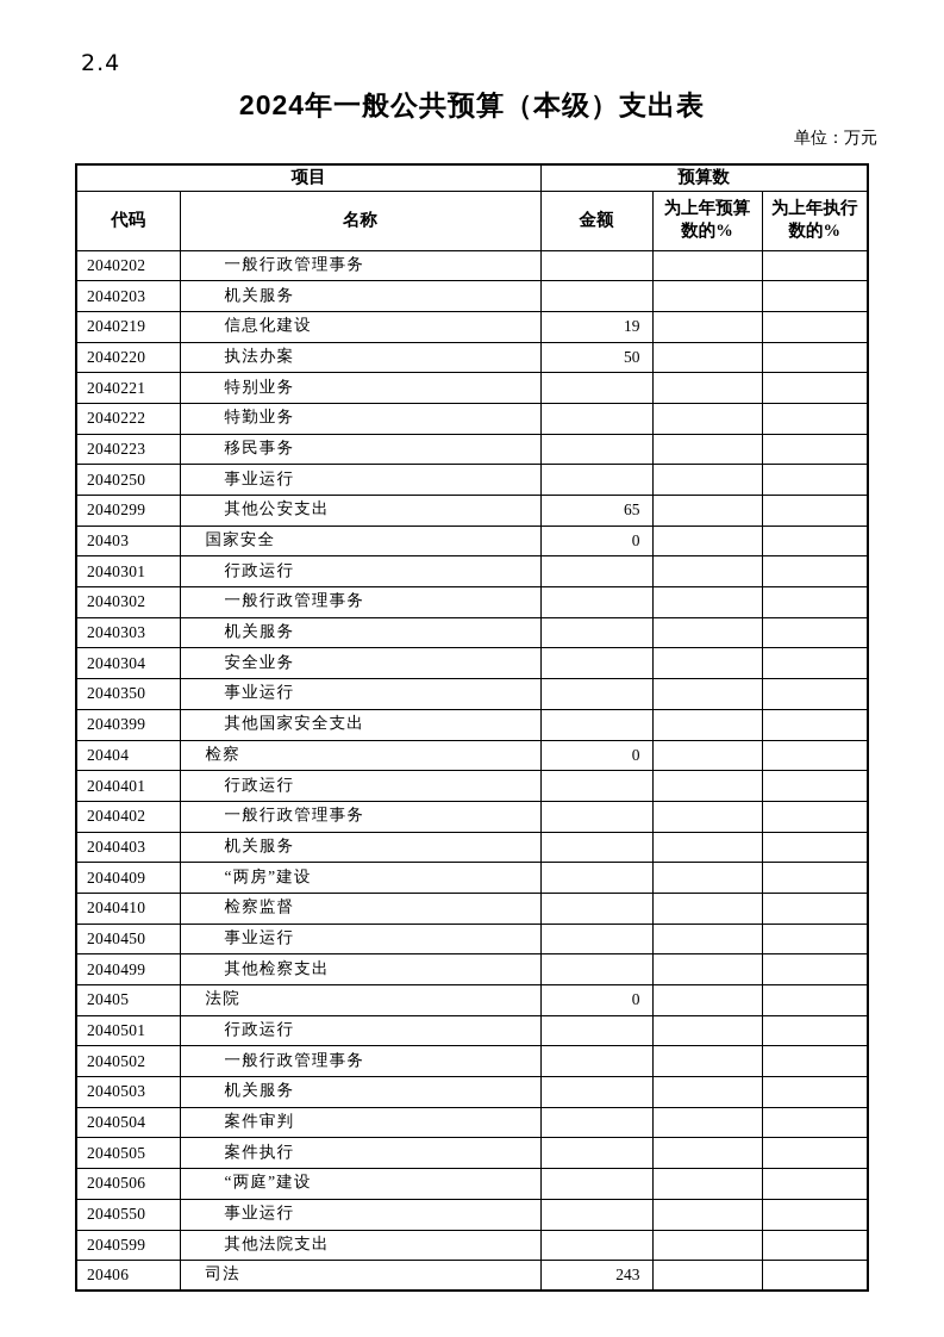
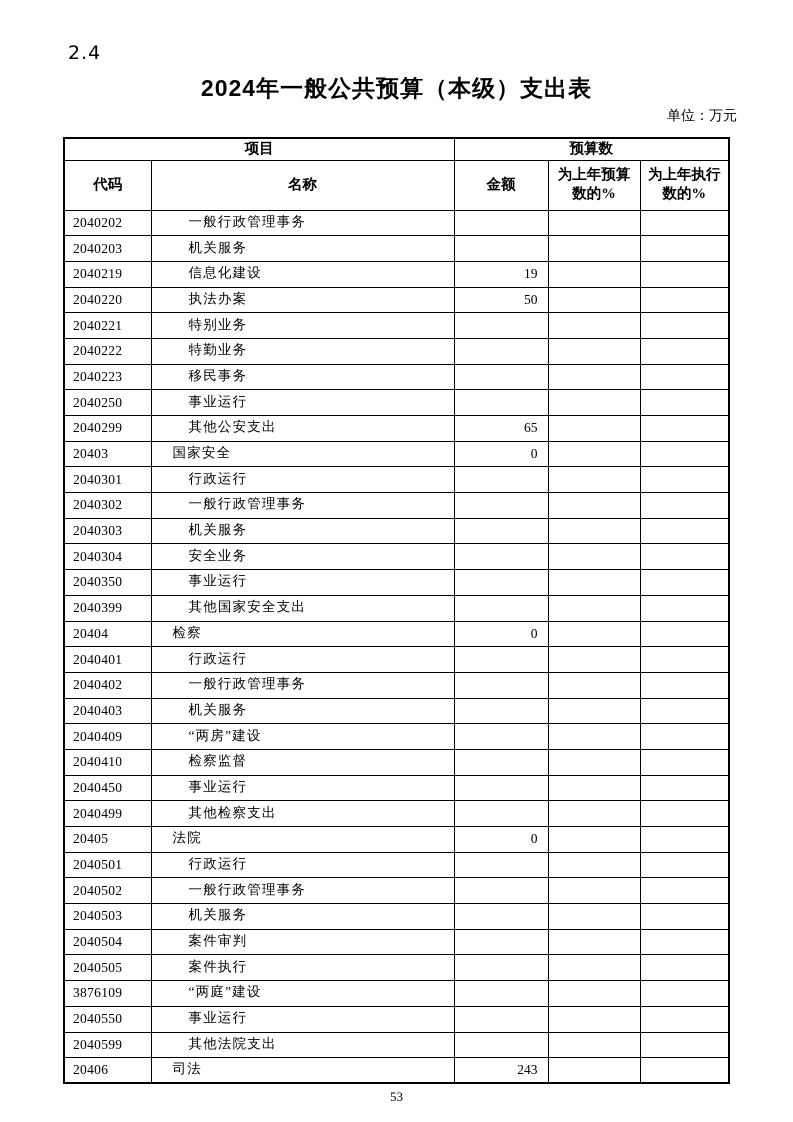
  2.4
  2024年一般公共预算（本级）支出表
  单位：万元
  项目	预算数
  代码	名称	金额	为上年预算数的%	为上年执行数的%
  2040202	一般行政管理事务
  2040203	机关服务
  2040219	信息化建设	19
  2040220	执法办案	50
  2040221	特别业务
  2040222	特勤业务
  2040223	移民事务
  2040250	事业运行
  2040299	其他公安支出	65
  20403	国家安全	0
  2040301	行政运行
  2040302	一般行政管理事务
  2040303	机关服务
  2040304	安全业务
  2040350	事业运行
  2040399	其他国家安全支出
  20404	检察	0
  2040401	行政运行
  2040402	一般行政管理事务
  2040403	机关服务
  2040409	“两房”建设
  2040410	检察监督
  2040450	事业运行
  2040499	其他检察支出
  20405	法院	0
  2040501	行政运行
  2040502	一般行政管理事务
  2040503	机关服务
  2040504	案件审判
  2040505	案件执行
- 2040506	“两庭”建设
+ 3876109	“两庭”建设
  2040550	事业运行
  2040599	其他法院支出
  20406	司法	243
+ 53
